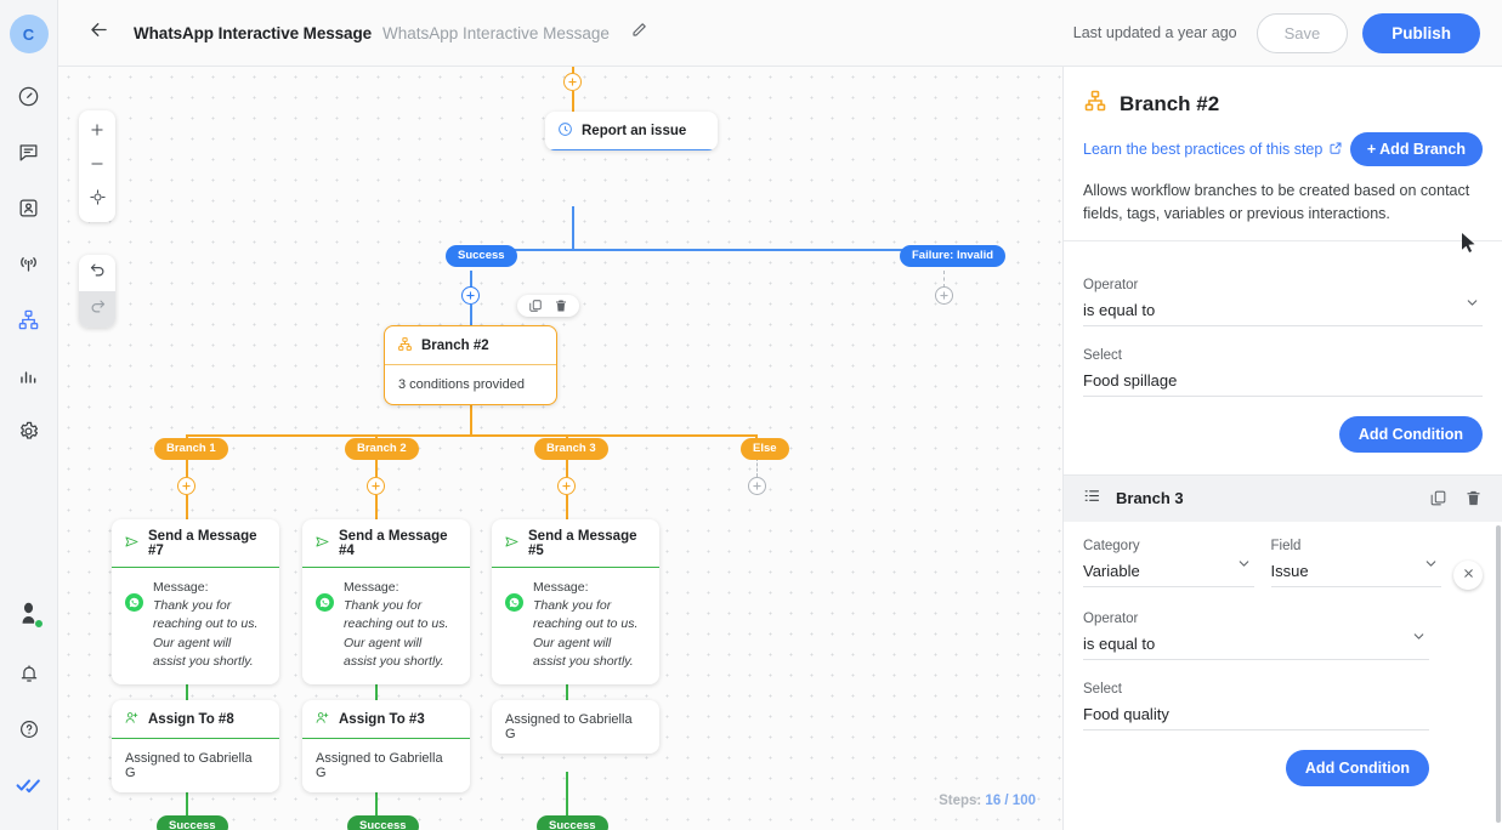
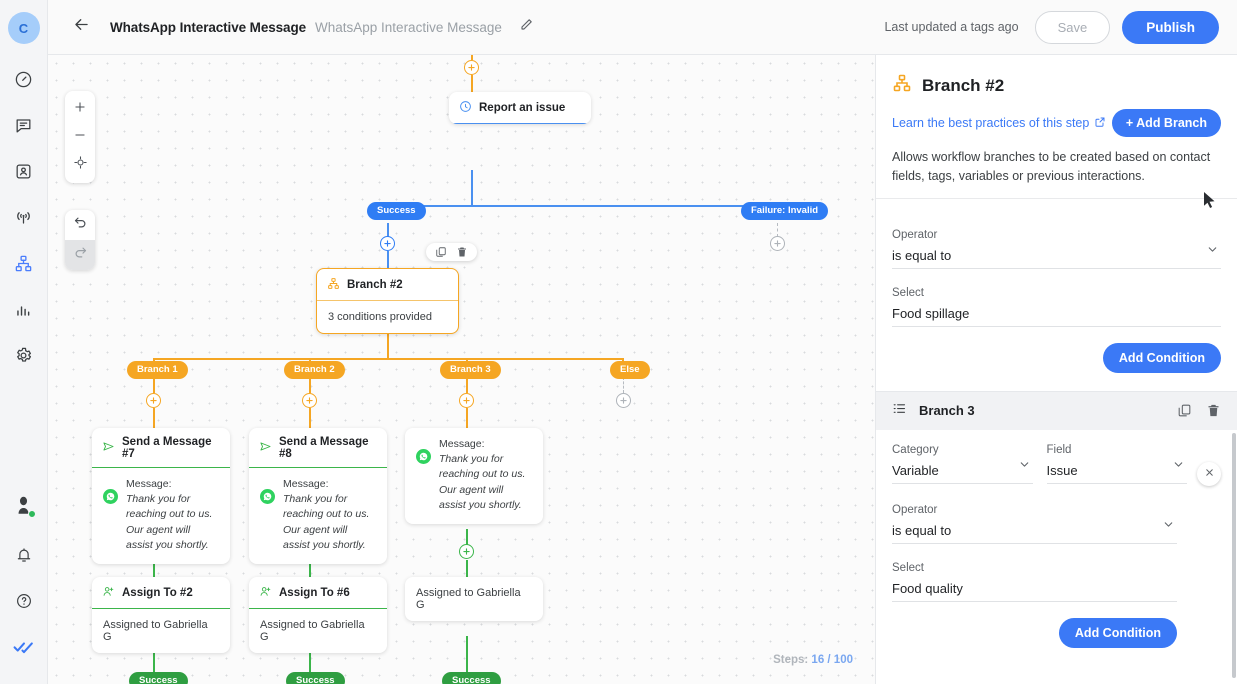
  C
  WhatsApp Interactive Message
  WhatsApp Interactive Message
- Last updated a year ago
+ Last updated a tags ago
  Save
  Publish
  Success
  Failure: Invalid
  Branch 1
  Branch 2
  Branch 3
  Else
  Success
  Success
  Success
  Report an issue
  Branch #2
  3 conditions provided
  Send a Message #7
  Message:
  Thank you for reaching out to us. Our agent will assist you shortly.
- Send a Message #4
+ Send a Message #8
  Message:
  Thank you for reaching out to us. Our agent will assist you shortly.
- Send a Message #5
  Message:
  Thank you for reaching out to us. Our agent will assist you shortly.
- Assign To #8
+ Assign To #2
  Assigned to Gabriella G
- Assign To #3
+ Assign To #6
  Assigned to Gabriella G
  Assigned to Gabriella G
  Steps: 16 / 100
  Branch #2
  Learn the best practices of this step
  + Add Branch
  Allows workflow branches to be created based on contact fields, tags, variables or previous interactions.
  Operator
  is equal to
  Select
  Food spillage
  Add Condition
  Branch 3
  Category
  Variable
  Field
  Issue
  Operator
  is equal to
  Select
  Food quality
  Add Condition
